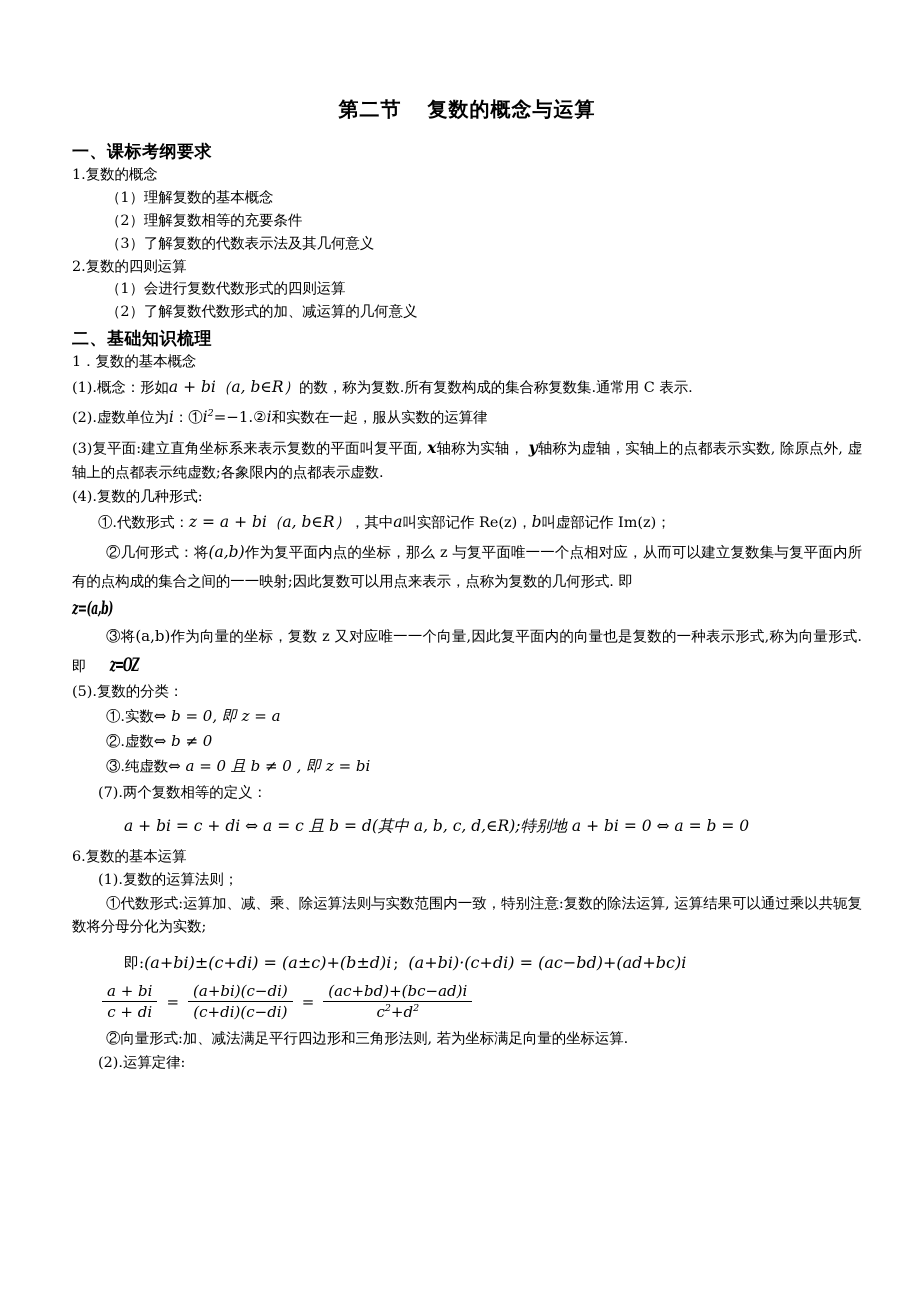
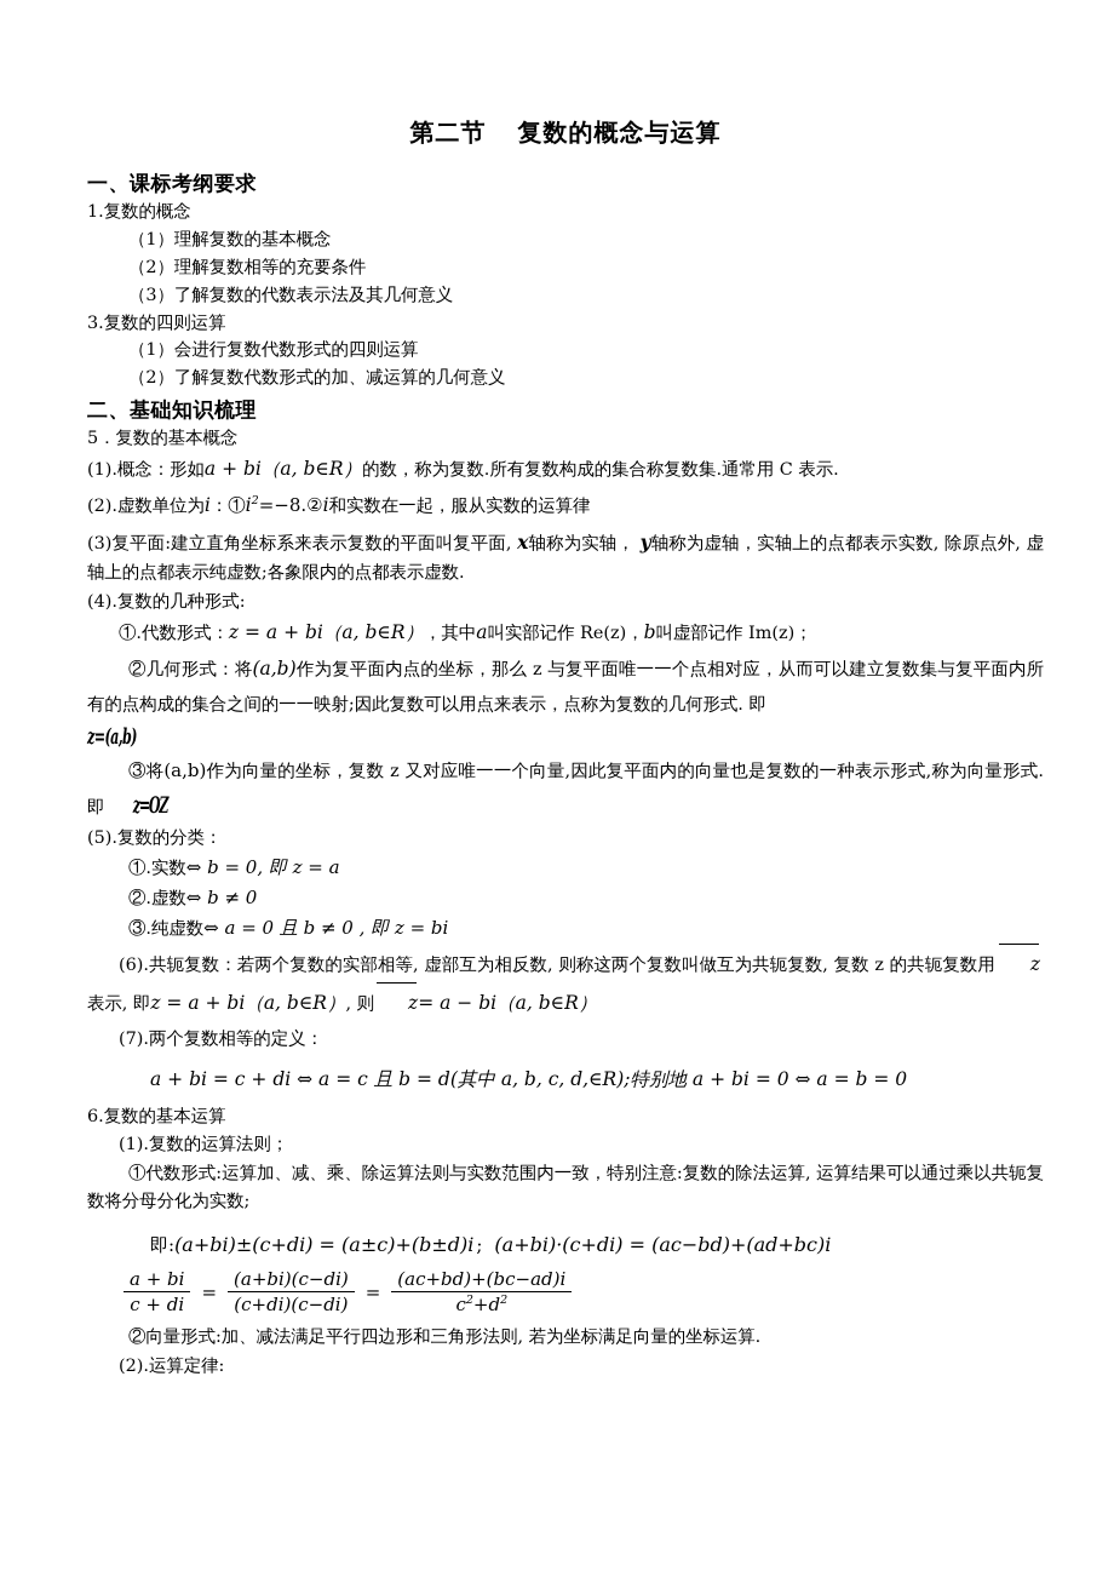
  第二节 复数的概念与运算
  一、课标考纲要求
  1.复数的概念
  （1）理解复数的基本概念
  （2）理解复数相等的充要条件
  （3）了解复数的代数表示法及其几何意义
- 2.复数的四则运算
+ 3.复数的四则运算
  （1）会进行复数代数形式的四则运算
  （2）了解复数代数形式的加、减运算的几何意义
  二、基础知识梳理
- 1．复数的基本概念
+ 5．复数的基本概念
  (1).概念：形如a + bi（a, b∈R）的数，称为复数.所有复数构成的集合称复数集.通常用 C 表示.
- (2).虚数单位为i：①i2=−1.②i和实数在一起，服从实数的运算律
+ (2).虚数单位为i：①i2=−8.②i和实数在一起，服从实数的运算律
  (3)复平面:建立直角坐标系来表示复数的平面叫复平面, x轴称为实轴， y轴称为虚轴，实轴上的点都表示实数, 除原点外, 虚轴上的点都表示纯虚数;各象限内的点都表示虚数.
  (4).复数的几种形式:
  ①.代数形式：z = a + bi（a, b∈R），其中a叫实部记作 Re(z)，b叫虚部记作 Im(z)；
  ②几何形式：将(a,b)作为复平面内点的坐标，那么 z 与复平面唯一一个点相对应，从而可以建立复数集与复平面内所有的点构成的集合之间的一一映射;因此复数可以用点来表示，点称为复数的几何形式. 即
  z=(a,b)
  ③将(a,b)作为向量的坐标，复数 z 又对应唯一一个向量,因此复平面内的向量也是复数的一种表示形式,称为向量形式. 即 z=OZ
  (5).复数的分类：
  ①.实数⇔ b = 0, 即 z = a
  ②.虚数⇔ b ≠ 0
  ③.纯虚数⇔ a = 0 且 b ≠ 0 , 即 z = bi
+ (6).共轭复数：若两个复数的实部相等, 虚部互为相反数, 则称这两个复数叫做互为共轭复数, 复数 z 的共轭复数用 z表示, 即z = a + bi（a, b∈R）, 则 z= a − bi（a, b∈R）
  (7).两个复数相等的定义：
  a + bi = c + di ⇔ a = c 且 b = d(其中 a, b, c, d,∈R);特别地 a + bi = 0 ⇔ a = b = 0
  6.复数的基本运算
  (1).复数的运算法则；
  ①代数形式:运算加、减、乘、除运算法则与实数范围内一致，特别注意:复数的除法运算, 运算结果可以通过乘以共轭复数将分母分化为实数;
  即:(a+bi)±(c+di) = (a±c)+(b±d)i; (a+bi)·(c+di) = (ac−bd)+(ad+bc)i
  a + bi
  c + di
  =
  (a+bi)(c−di)
  (c+di)(c−di)
  =
  (ac+bd)+(bc−ad)i
  c2+d2
  ②向量形式:加、减法满足平行四边形和三角形法则, 若为坐标满足向量的坐标运算.
  (2).运算定律:
